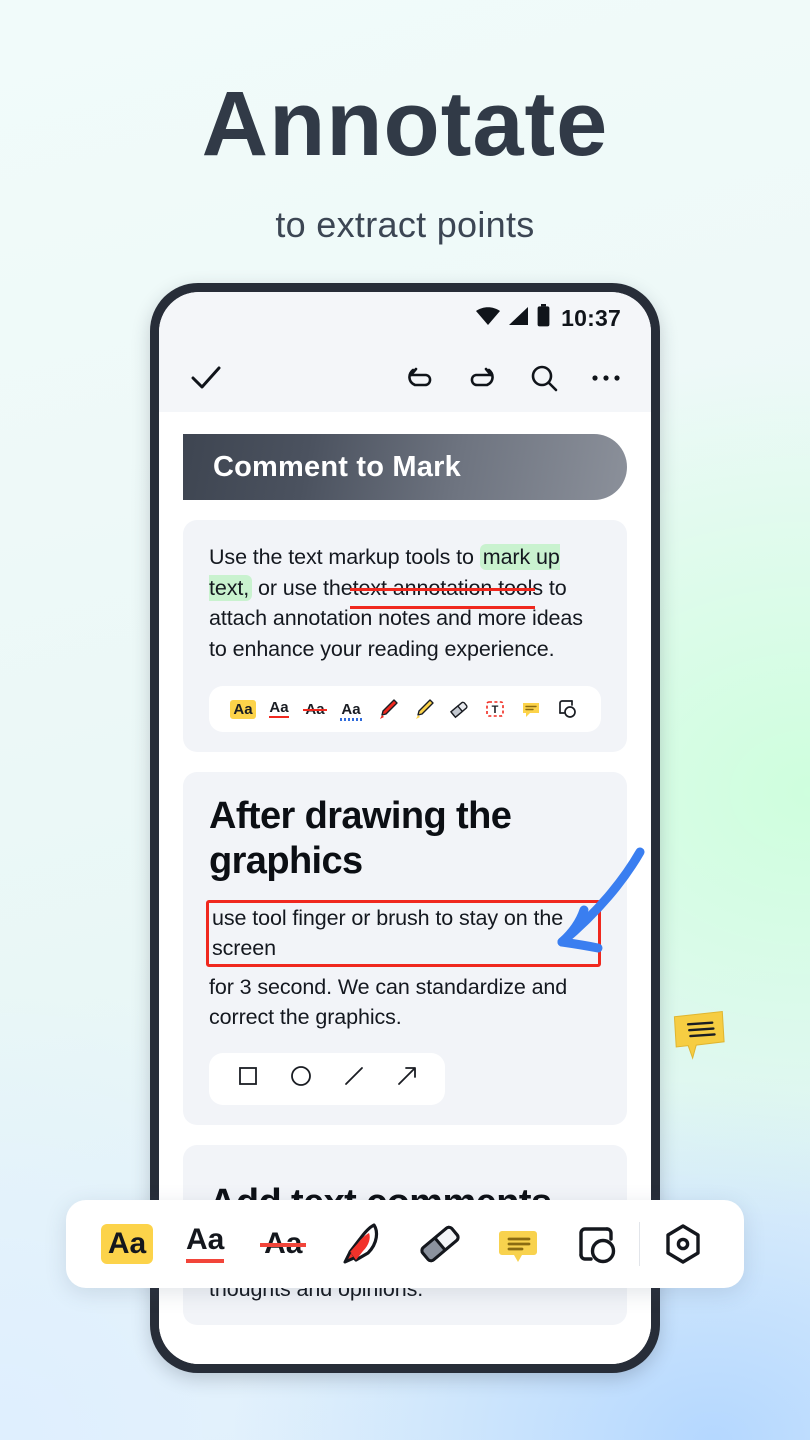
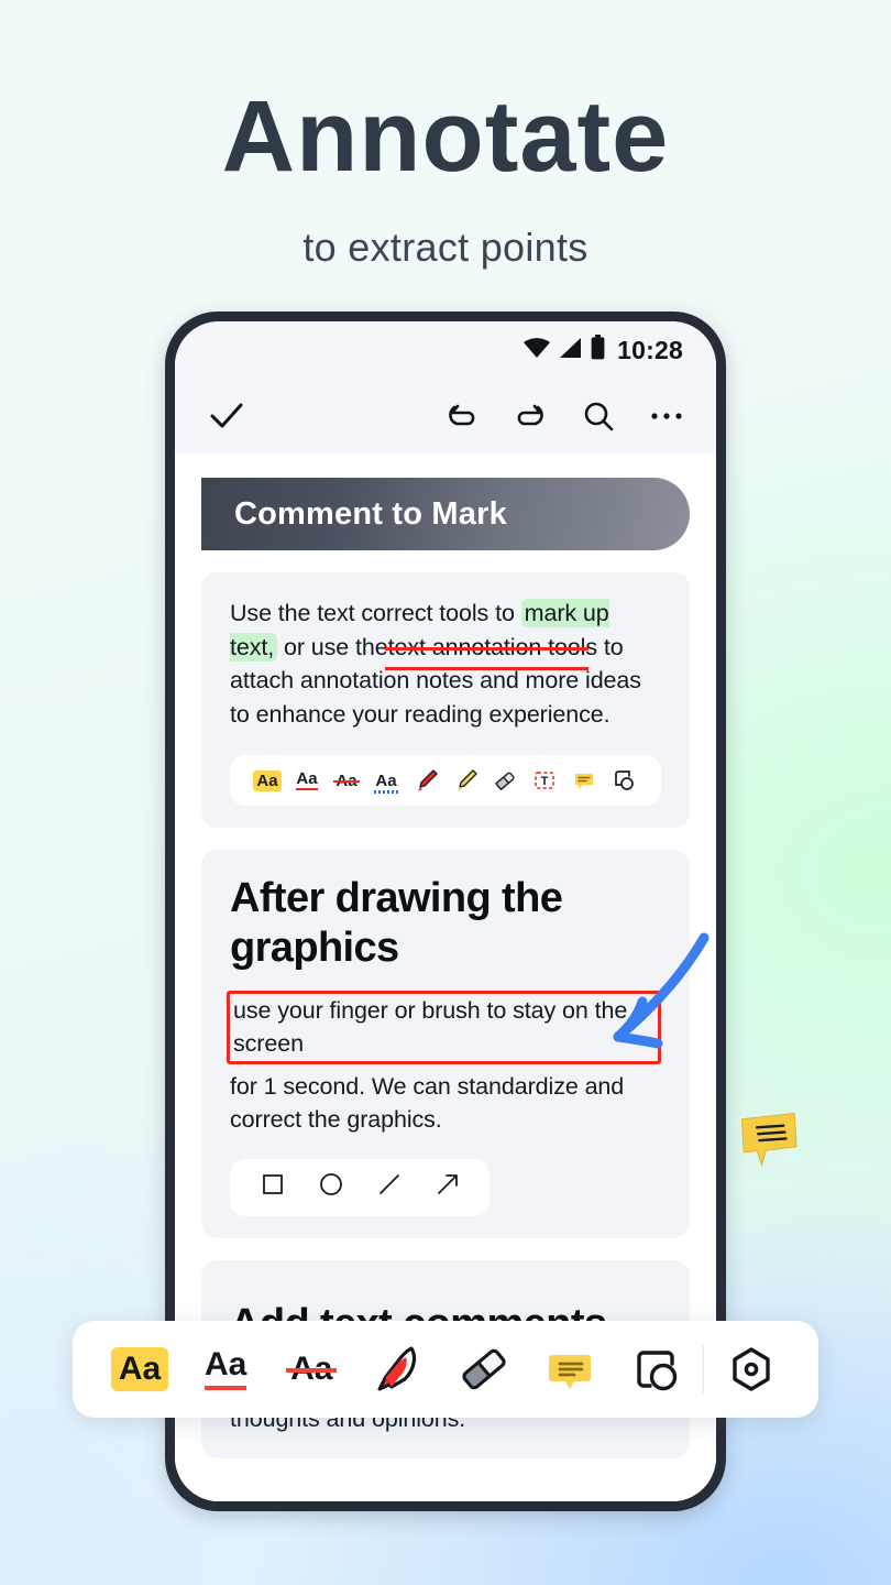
  Annotate
  to extract points
- 10:37
+ 10:28
  Comment to Mark
- Use the text markup tools to mark up text, or use thetext annotation tools to attach annotation notes and more ideas to enhance your reading experience.
+ Use the text correct tools to mark up text, or use thetext annotation tools to attach annotation notes and more ideas to enhance your reading experience.
  Aa
  Aa
  Aa
  Aa
  T
  After drawing the graphics
- use tool finger or brush to stay on the screen
+ use your finger or brush to stay on the screen
- for 3 second. We can standardize and correct the graphics.
+ for 1 second. We can standardize and correct the graphics.
  Aa
  Aa
  Aa
